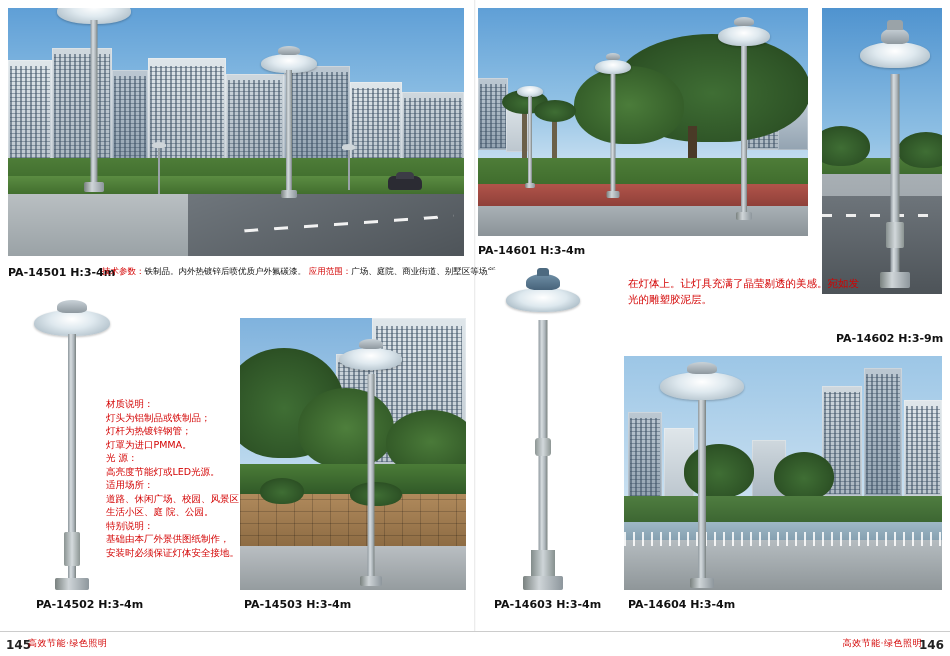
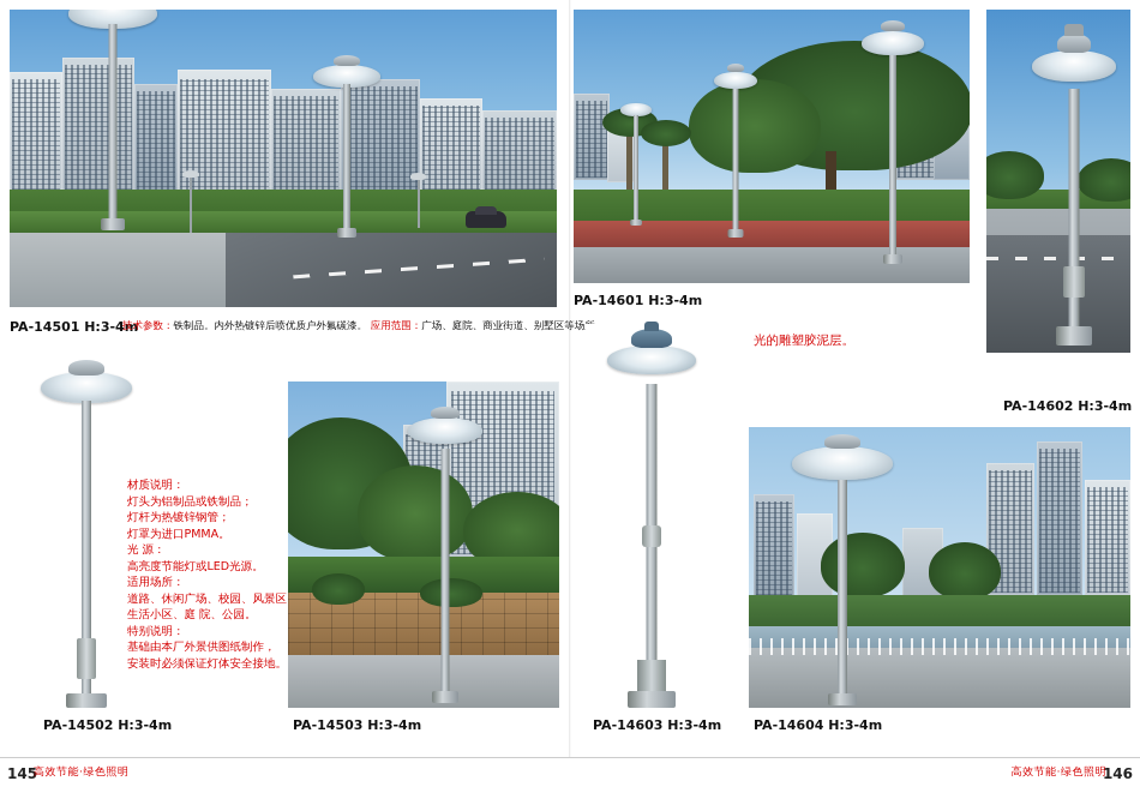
  PA-14501 H:3-4m
  技术参数：铁制品。内外热镀锌后喷优质户外氟碳漆。 应用范围：广场、庭院、商业街道、别墅区场
  PA-14601 H:3-4m
- PA-14602 H:3-9m
+ PA-14602 H:3-4m
- 在灯体上。让灯具充满了晶莹剔透的美感。宛如发
  光的雕塑胶泥层。
  PA-14502 H:3-4m
  材质说明：
  灯头为铝制品或铁制品；
  灯杆为热镀锌钢管；
  灯罩为进口PMMA。
  光 源：
  高亮度节能灯或LED光源。
  适用场所：
  道路、休闲广场、校园、风景区
  生活小区、庭 院、公园。
  特别说明：
  基础由本厂外景供图纸制作，
  安装时必须保证灯体安全接地。
  PA-14503 H:3-4m
  PA-14603 H:3-4m
  PA-14604 H:3-4m
  145
  高效节能·绿色照明
  146
  高效节能·绿色照明
